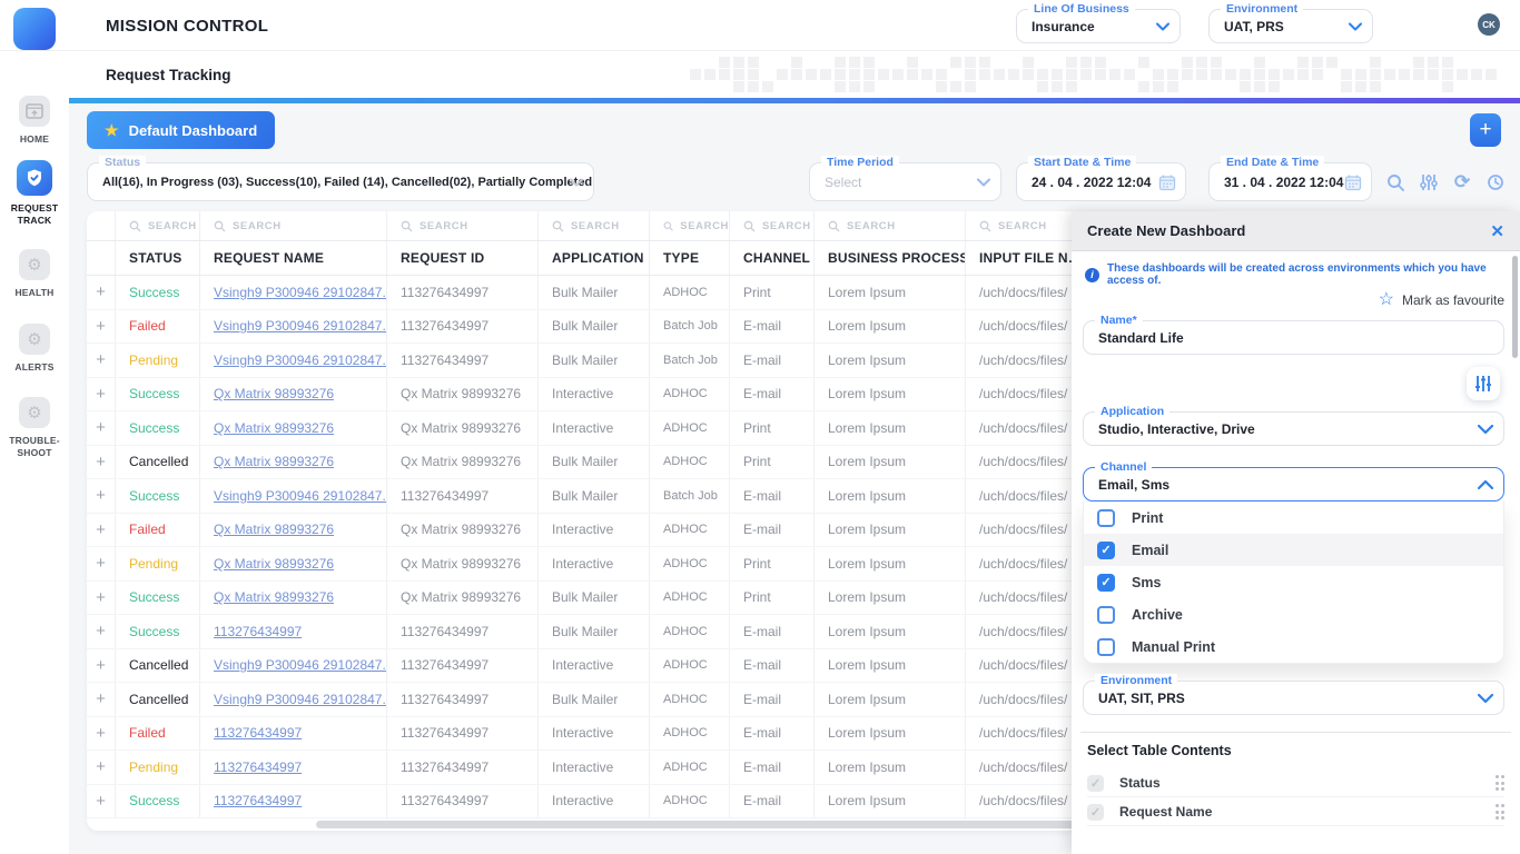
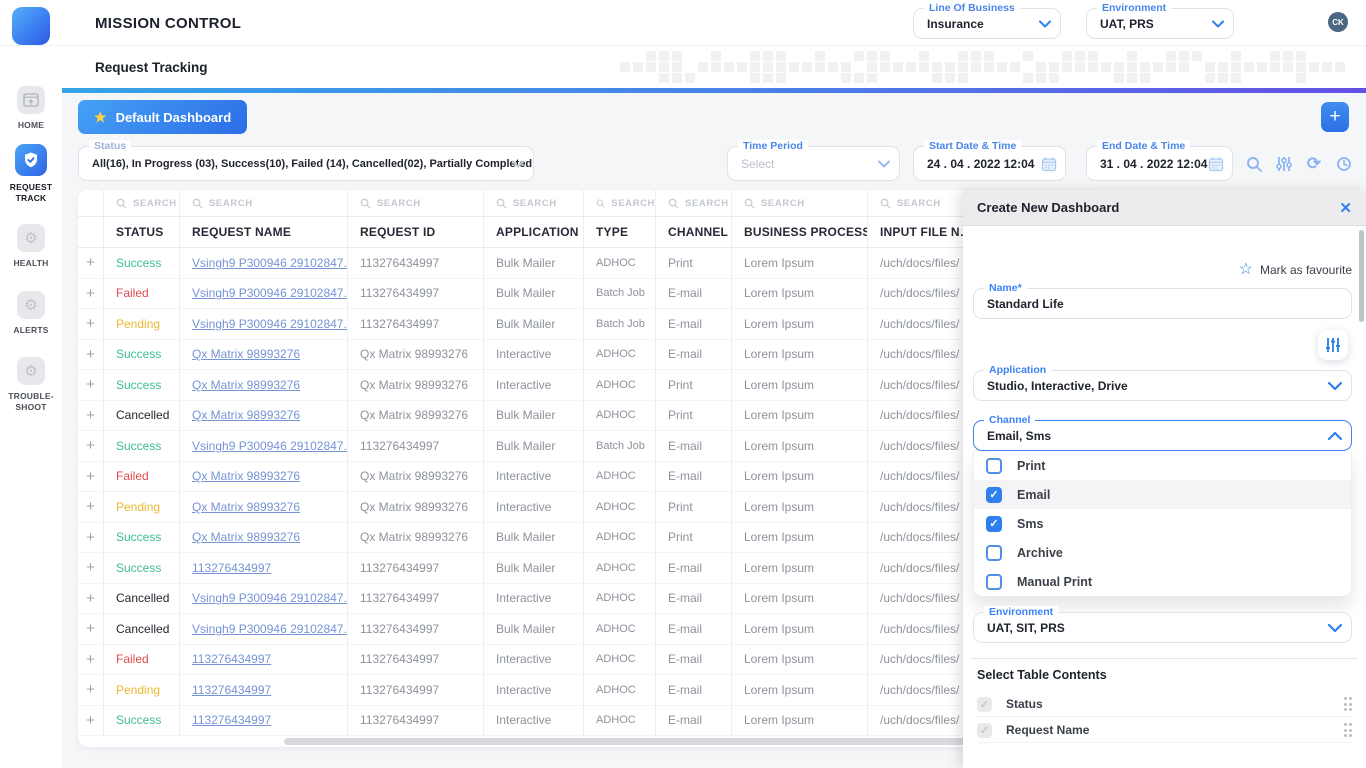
  MISSION CONTROL
  Line Of Business
  Insurance
  Environment
  UAT, PRS
  CK
  Request Tracking
  HOME
  REQUEST TRACK
  ⚙
  HEALTH
  ⚙
  ALERTS
  ⚙
  TROUBLE-SHOOT
  ★
  Default Dashboard
  +
  Status
  All(16), In Progress (03), Success(10), Failed (14), Cancelled(02), Partially Completed
  Time Period
  Select
  Start Date & Time
  24 . 04 . 2022 12:04
  End Date & Time
  31 . 04 . 2022 12:04
  ⟳
  SEARCH
  SEARCH
  SEARCH
  SEARCH
  SEARCH
  SEARCH
  SEARCH
  SEARCH
  STATUS
  REQUEST NAME
  REQUEST ID
  APPLICATION
  TYPE
  CHANNEL
  BUSINESS PROCESS
  INPUT FILE N
  +
  Success
  Vsingh9 P300946 29102847.
  113276434997
  Bulk Mailer
  ADHOC
  Print
  Lorem Ipsum
  /uch/docs/files/
  +
  Failed
  Vsingh9 P300946 29102847.
  113276434997
  Bulk Mailer
  Batch Job
  E-mail
  Lorem Ipsum
  /uch/docs/files/
  +
  Pending
  Vsingh9 P300946 29102847.
  113276434997
  Bulk Mailer
  Batch Job
  E-mail
  Lorem Ipsum
  /uch/docs/files/
  +
  Success
  Qx Matrix 98993276
  Qx Matrix 98993276
  Interactive
  ADHOC
  E-mail
  Lorem Ipsum
  /uch/docs/files/
  +
  Success
  Qx Matrix 98993276
  Qx Matrix 98993276
  Interactive
  ADHOC
  Print
  Lorem Ipsum
  /uch/docs/files/
  +
  Cancelled
  Qx Matrix 98993276
  Qx Matrix 98993276
  Bulk Mailer
  ADHOC
  Print
  Lorem Ipsum
  /uch/docs/files/
  +
  Success
  Vsingh9 P300946 29102847.
  113276434997
  Bulk Mailer
  Batch Job
  E-mail
  Lorem Ipsum
  /uch/docs/files/
  +
  Failed
  Qx Matrix 98993276
  Qx Matrix 98993276
  Interactive
  ADHOC
  E-mail
  Lorem Ipsum
  /uch/docs/files/
  +
  Pending
  Qx Matrix 98993276
  Qx Matrix 98993276
  Interactive
  ADHOC
  Print
  Lorem Ipsum
  /uch/docs/files/
  +
  Success
  Qx Matrix 98993276
  Qx Matrix 98993276
  Bulk Mailer
  ADHOC
  Print
  Lorem Ipsum
  /uch/docs/files/
  +
  Success
  113276434997
  113276434997
  Bulk Mailer
  ADHOC
  E-mail
  Lorem Ipsum
  /uch/docs/files/
  +
  Cancelled
  Vsingh9 P300946 29102847.
  113276434997
  Interactive
  ADHOC
  E-mail
  Lorem Ipsum
  /uch/docs/files/
  +
  Cancelled
  Vsingh9 P300946 29102847.
  113276434997
  Bulk Mailer
  ADHOC
  E-mail
  Lorem Ipsum
  /uch/docs/files/
  +
  Failed
  113276434997
  113276434997
  Interactive
  ADHOC
  E-mail
  Lorem Ipsum
  /uch/docs/files/
  +
  Pending
  113276434997
  113276434997
  Interactive
  ADHOC
  E-mail
  Lorem Ipsum
  /uch/docs/files/
  +
  Success
  113276434997
  113276434997
  Interactive
  ADHOC
  E-mail
  Lorem Ipsum
  /uch/docs/files/
  Create New Dashboard
  ✕
- i
- These dashboards will be created across environments which you have access of.
  ☆
  Mark as favourite
  Name*
  Standard Life
  Application
  Studio, Interactive, Drive
  Channel
  Email, Sms
  Print
  ✓
  Email
  ✓
  Sms
  Archive
  Manual Print
  Environment
  UAT, SIT, PRS
  Select Table Contents
  ✓
  Status
  ✓
  Request Name
